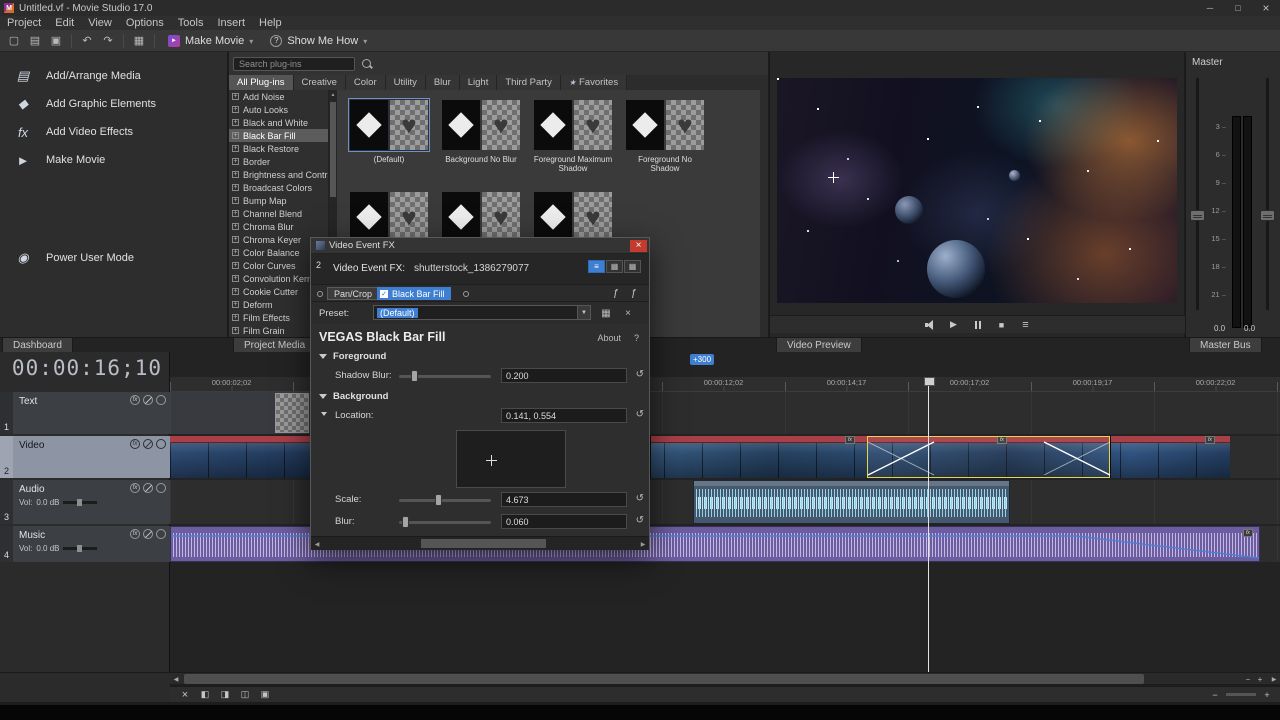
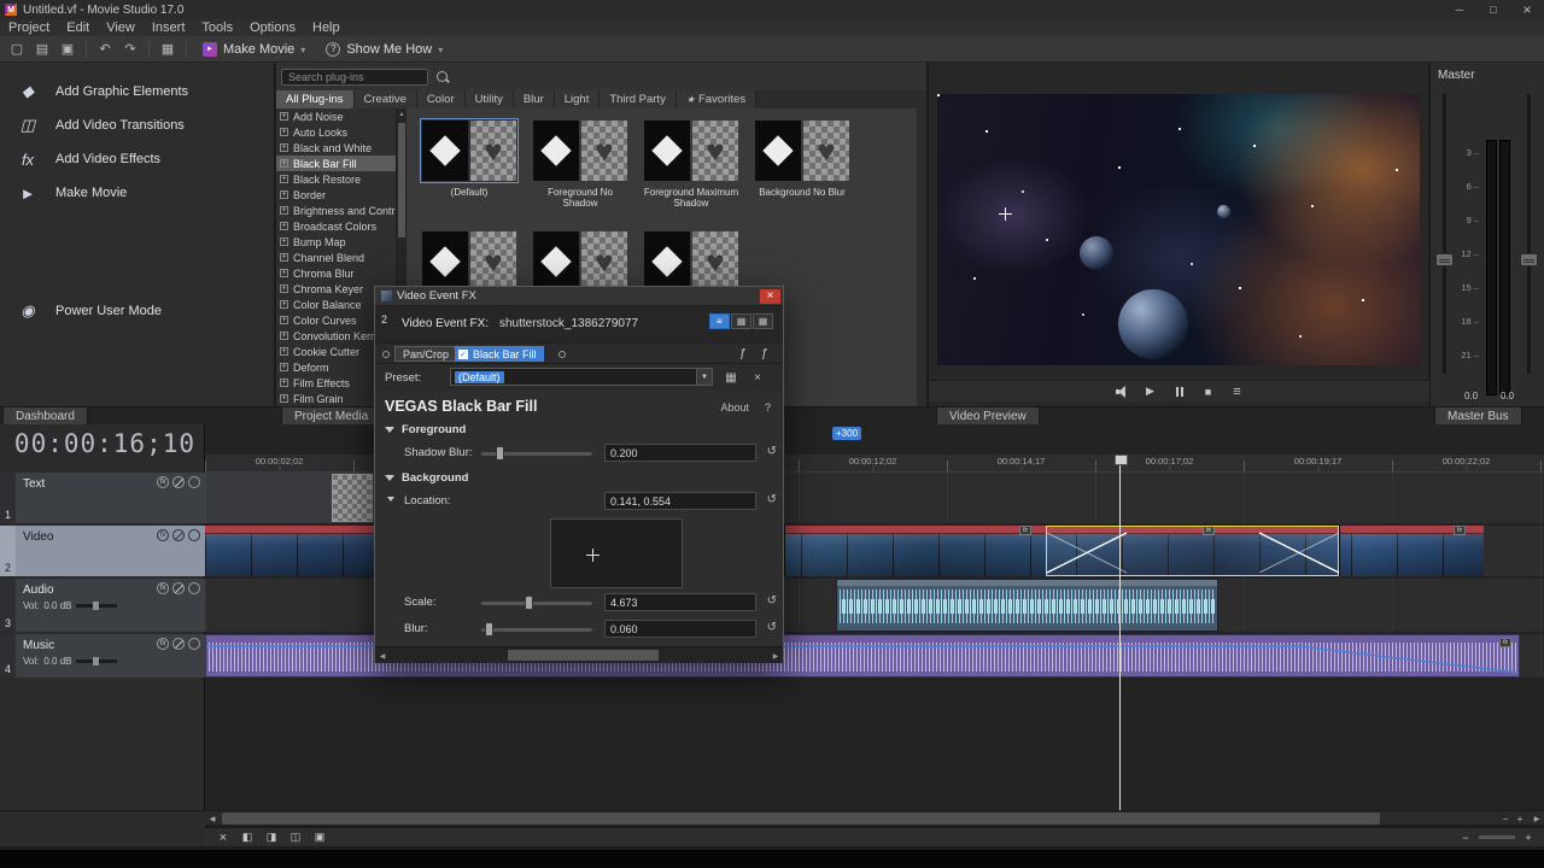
  Untitled.vf - Movie Studio 17.0
  Project
  Edit
  View
- Options
+ Insert
  Tools
- Insert
+ Options
  Help
  Make Movie
  Show Me How
- ▤
- Add/Arrange Media
  ◆
  Add Graphic Elements
+ ◫
+ Add Video Transitions
  fx
  Add Video Effects
  ►
  Make Movie
  ◉
  Power User Mode
  Search plug-ins
  All Plug-ins
  Creative
  Color
  Utility
  Blur
  Light
  Third Party
  Favorites
  Add Noise
  Auto Looks
  Black and White
  Black Bar Fill
  Black Restore
  Border
  Brightness and Contr
  Broadcast Colors
  Bump Map
  Channel Blend
  Chroma Blur
  Chroma Keyer
  Color Balance
  Color Curves
  Convolution Ker
  Cookie Cutter
  Deform
  Film Effects
  Film Grain
  (Default)
- Background No Blur
+ Foreground No Shadow
  Foreground Maximum Shadow
- Foreground No Shadow
+ Background No Blur
  Master
  3
  6
  9
  12
  15
  18
  21
  0.0
  0.0
  Dashboard
  Project Media
  Video Preview
  Master Bus
  00:00:16;10
  00:00:02;02
  00:00:12;02
  00:00:14;17
  00:00:17;02
  00:00:19;17
  00:00:22;02
  +300
  1
  Text
  2
  Video
  3
  Audio
  Vol:
  0.0 dB
  4
  Music
  Vol:
  0.0 dB
  Video Event FX
  2
  Video Event FX:
  shutterstock_1386279077
  Pan/Crop
  Black Bar Fill
  Preset:
  (Default)
  VEGAS Black Bar Fill
  About
  ?
  Foreground
  Shadow Blur:
  0.200
  Background
  Location:
  0.141, 0.554
  Scale:
  4.673
  Blur:
  0.060
  −
  +
